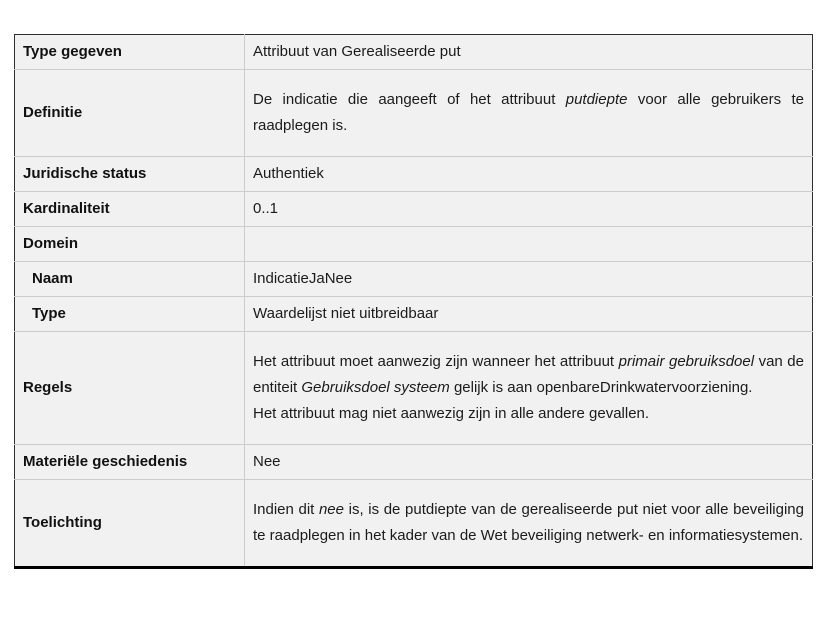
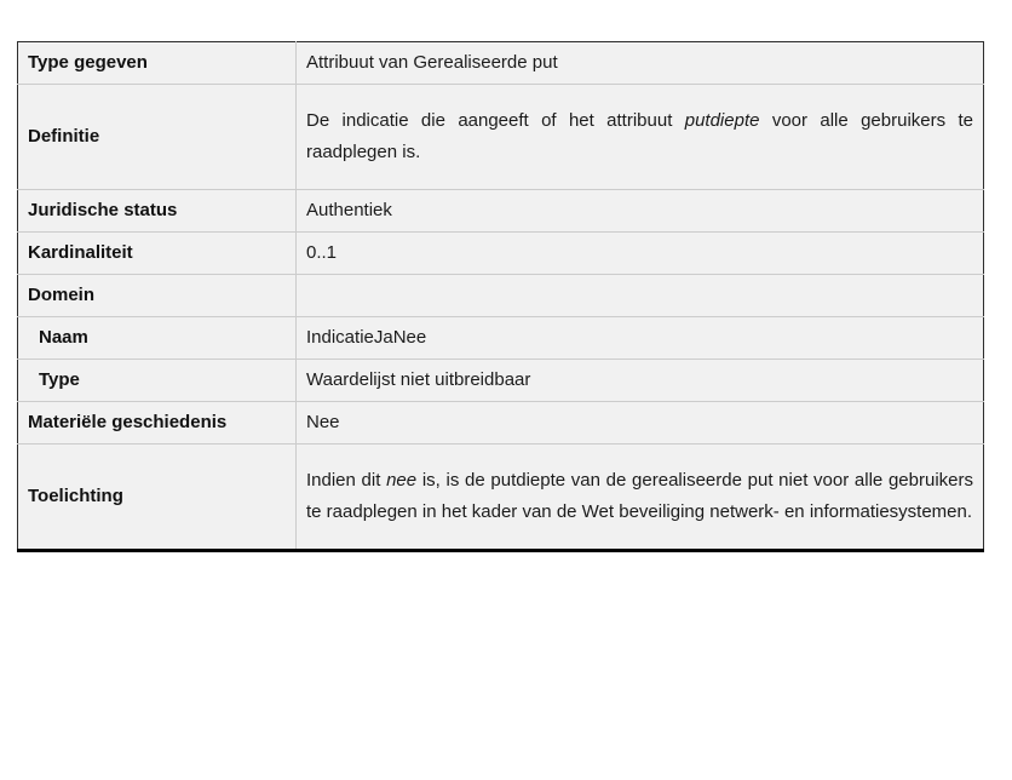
  Type gegeven	Attribuut van Gerealiseerde put
  Definitie	De indicatie die aangeeft of het attribuut putdiepte voor alle gebruikers te raadplegen is.
  Juridische status	Authentiek
  Kardinaliteit	0..1
  Domein
  Naam	IndicatieJaNee
  Type	Waardelijst niet uitbreidbaar
- Regels	Het attribuut moet aanwezig zijn wanneer het attribuut primair gebruiksdoel van de entiteit Gebruiksdoel systeem gelijk is aan openbareDrinkwatervoorziening.Het attribuut mag niet aanwezig zijn in alle andere gevallen.
  Materiële geschiedenis	Nee
- Toelichting	Indien dit nee is, is de putdiepte van de gerealiseerde put niet voor alle beveiliging te raadplegen in het kader van de Wet beveiliging netwerk- en informatiesystemen.
+ Toelichting	Indien dit nee is, is de putdiepte van de gerealiseerde put niet voor alle gebruikers te raadplegen in het kader van de Wet beveiliging netwerk- en informatiesystemen.
